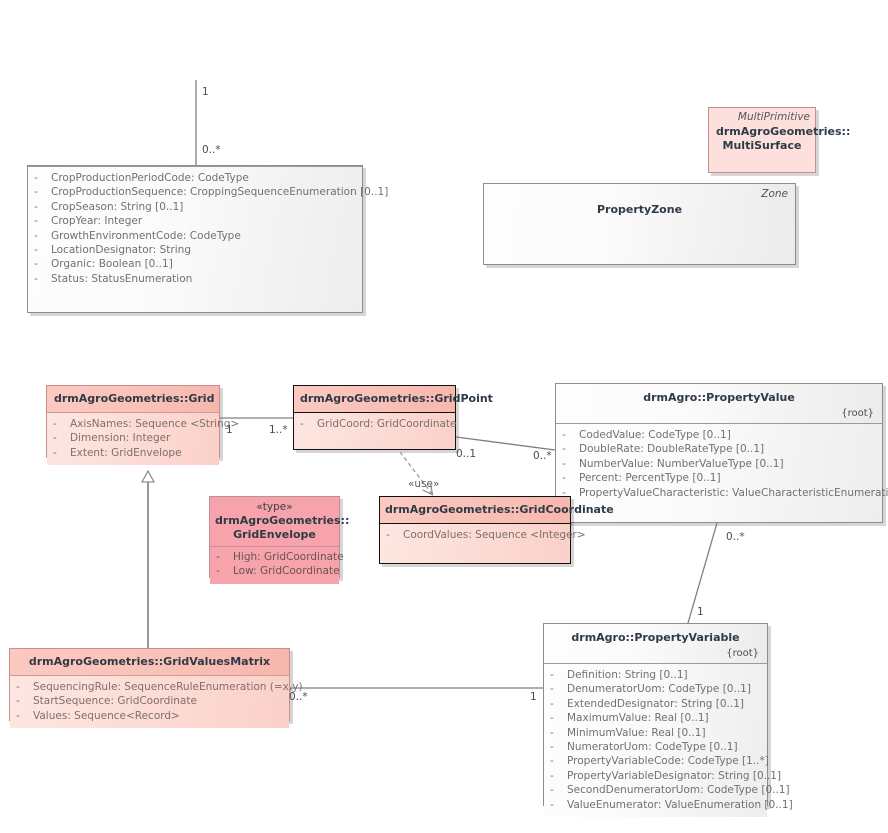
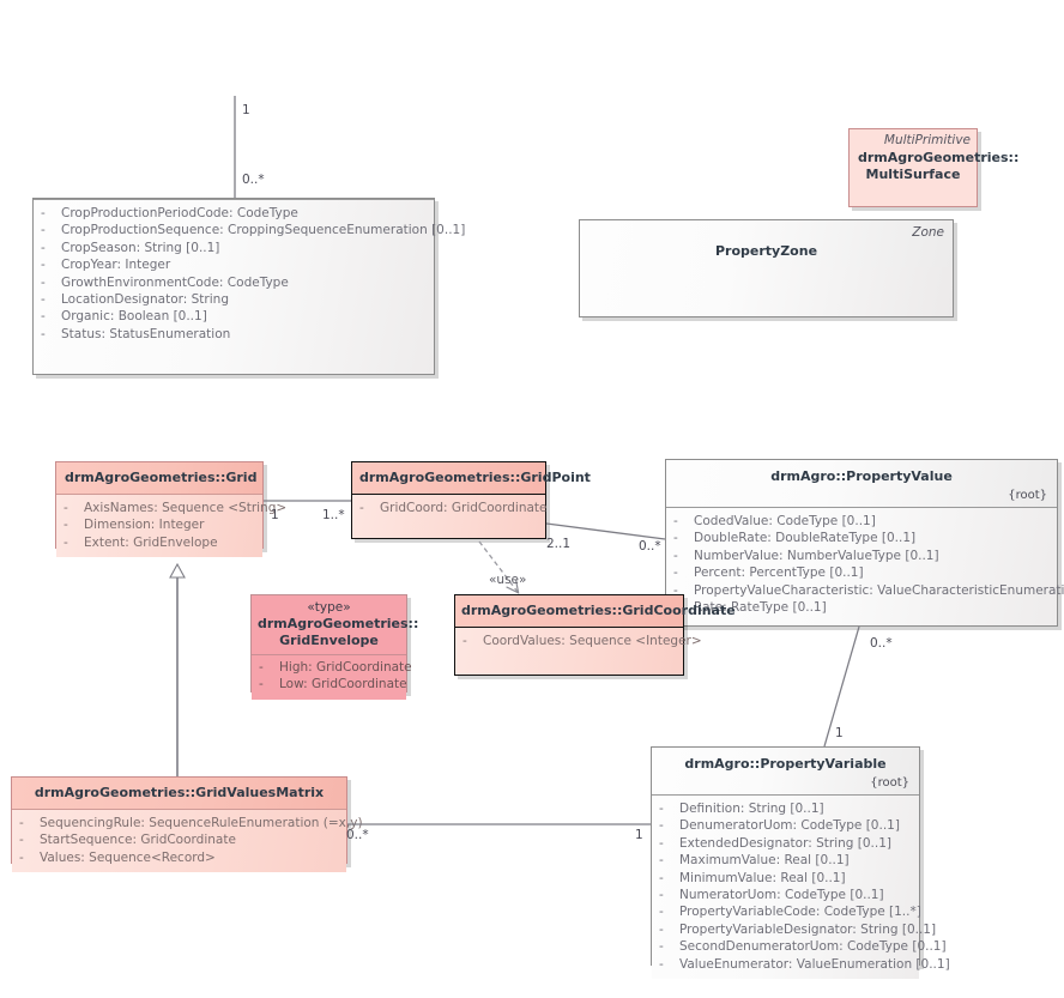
  -
  CropProductionPeriodCode: CodeType
  -
  CropProductionSequence: CroppingSequenceEnumeration [0..1]
  -
  CropSeason: String [0..1]
  -
  CropYear: Integer
  -
  GrowthEnvironmentCode: CodeType
  -
  LocationDesignator: String
  -
  Organic: Boolean [0..1]
  -
  Status: StatusEnumeration
  MultiPrimitive
  MultiSurface
  Zone
  PropertyZone
  drmAgroGeometries::Grid
  -
  AxisNames: Sequence <String>
  -
  Dimension: Integer
  -
  Extent: GridEnvelope
  drmAgroGeometries::Gr
  -
  GridCoord: GridCoordinate
  drmAgro::PropertyValue
  {root}
  -
  CodedValue: CodeType [0..1]
  -
  DoubleRate: DoubleRateType [0..1]
  -
  NumberValue: NumberValueType [0..1]
  -
  Percent: PercentType [0..1]
  -
  PropertyValueCharacteristic: ValueCharacteristicEnumerati
+ Rate: RateType [0..1]
  «type»
  drmAgroGeometrie
  GridEnvelope
  -
  High: GridCoordinate
  -
  Low: GridCoordinate
  drmAgroGeometries::GridCoo
  -
  CoordValues: Sequence <Integer>
  drmAgroGeometries::GridValuesMatrix
  -
  SequencingRule: SequenceRuleEnumeration (=x,y)
  -
  StartSequence: GridCoordinate
  -
  Values: Sequence<Record>
  drmAgro::PropertyVariable
  {root}
  -
  Definition: String [0..1]
  -
  DenumeratorUom: CodeType [0..1]
  -
  ExtendedDesignator: String [0..1]
  -
  MaximumValue: Real [0..1]
  -
  MinimumValue: Real [0..1]
  -
  NumeratorUom: CodeType [0..1]
  -
  PropertyVariableCode: CodeType [1..*]
  -
  PropertyVariableDesignator: String [0..1]
  -
  SecondDenumeratorUom: CodeType [0..1]
  -
  ValueEnumerator: ValueEnumeration [0..1]
  1
  0..*
  1
  1..*
- 0..1
+ 2..1
  0..*
  «use»
  0..*
  1
  0..*
  1
